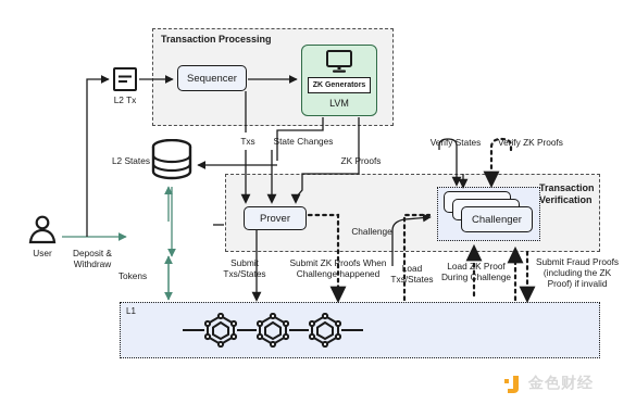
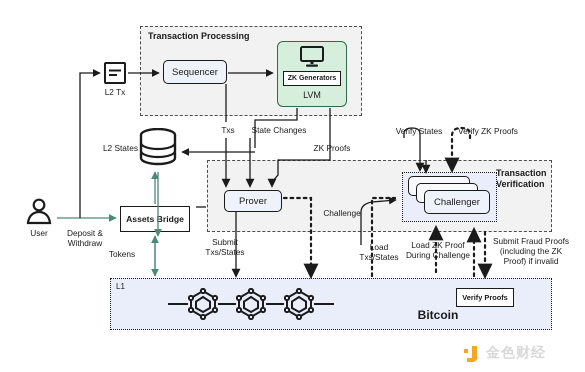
  Transaction Processing
  Transaction
  Verification
  L1
+ Bitcoin
  L2 Tx
  Sequencer
  LVM
  L2 States
+ Assets Bridge
  User
  Prover
  Challenger
+ Verify Proofs
  Deposit &
  Withdraw
  Tokens
  Txs
  State Changes
  ZK Proofs
  Verify States
  Veify ZK Proofs
  Challenge
  Submit
  Txs/States
- Submit ZK Proofs When
- Challenge happened
  oad
  Txs/States
  Load ZK Proof
  During Challenge
  Submit Fraud Proofs
  (including the ZK
  Proof) if invalid
  金色财经
